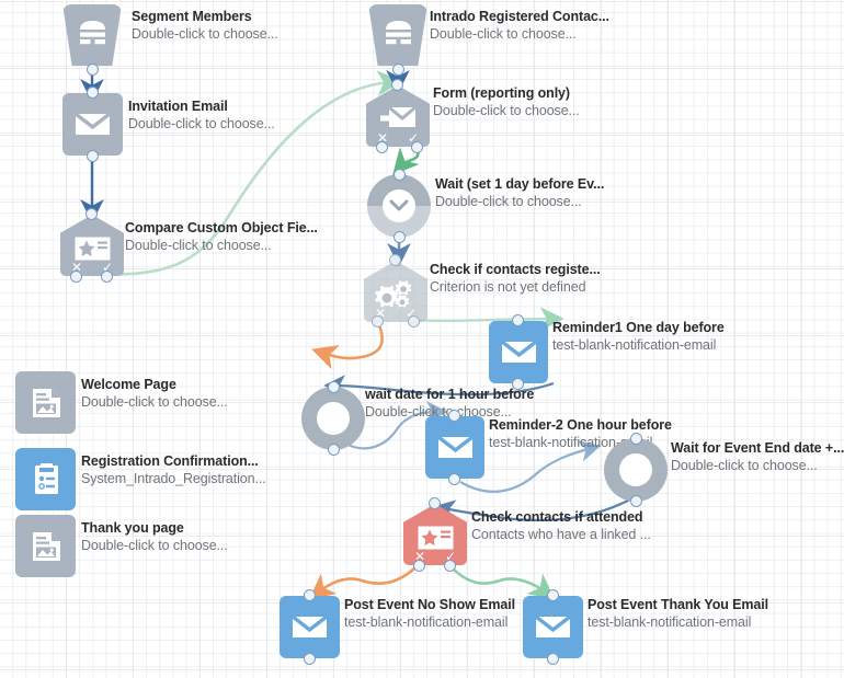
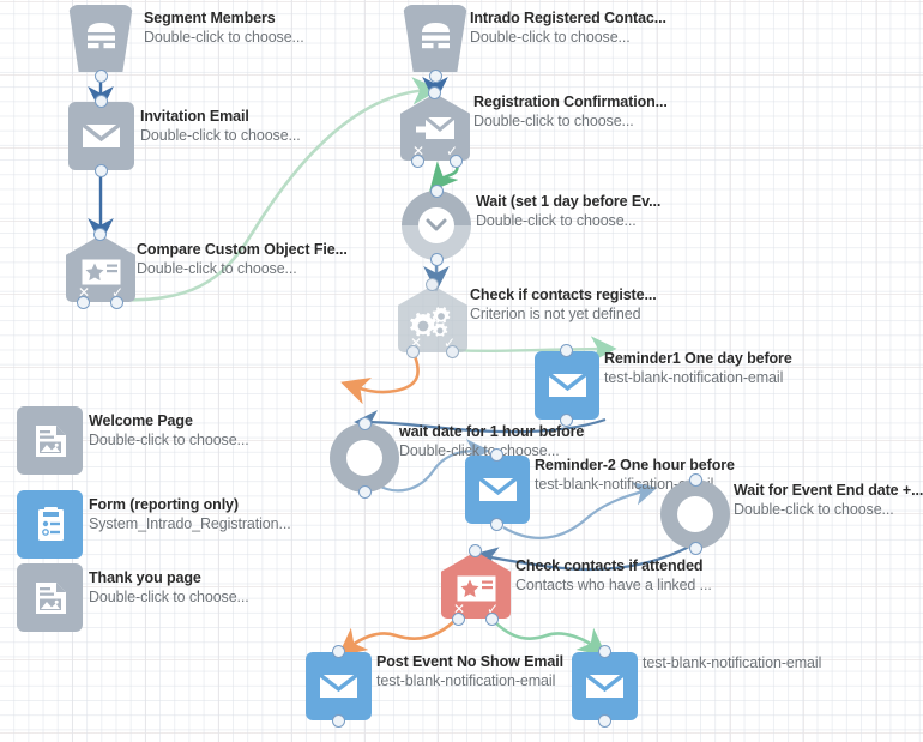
  Segment Members
  Double-click to choose...
  Invitation Email
  Double-click to choose...
  ✕
  ✓
  Compare Custom Object Fie...
  Double-click to choose...
  Intrado Registered Contac...
  Double-click to choose...
  ✕
  ✓
- Form (reporting only)
+ Registration Confirmation...
  Double-click to choose...
  Wait (set 1 day before Ev...
  Double-click to choose...
  ✕
  ✓
  Check if contacts registe...
  Criterion is not yet defined
  Reminder1 One day before
  test-blank-notification-email
  wait date for 1 hour before
  Double-click t choose...
  Reminder-2 One hour before
  test-blank-notification
  Wait for Event End date +...
  Double-click to choose...
  ✕
  ✓
  Check contacts if attended
  Contacts who have a linked ...
  Post Event No Show Email
  test-blank-notification-email
- Post Event Thank You Email
  test-blank-notification-email
  Welcome Page
  Double-click to choose...
- Registration Confirmation...
+ Form (reporting only)
  System_Intrado_Registration...
  Thank you page
  Double-click to choose...
